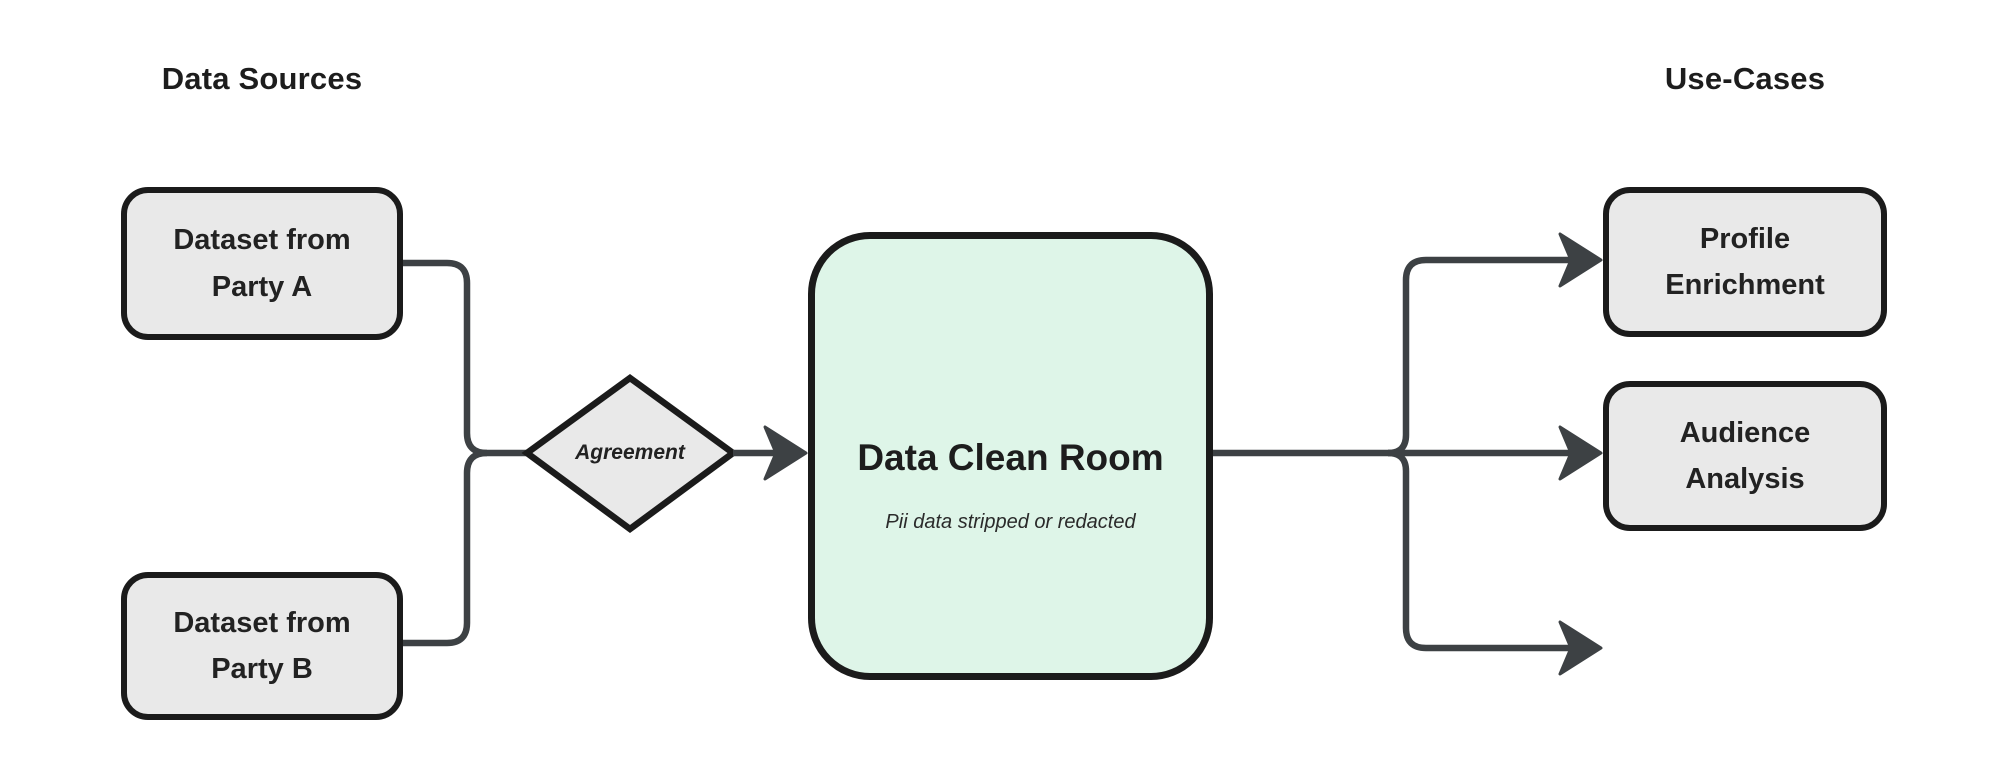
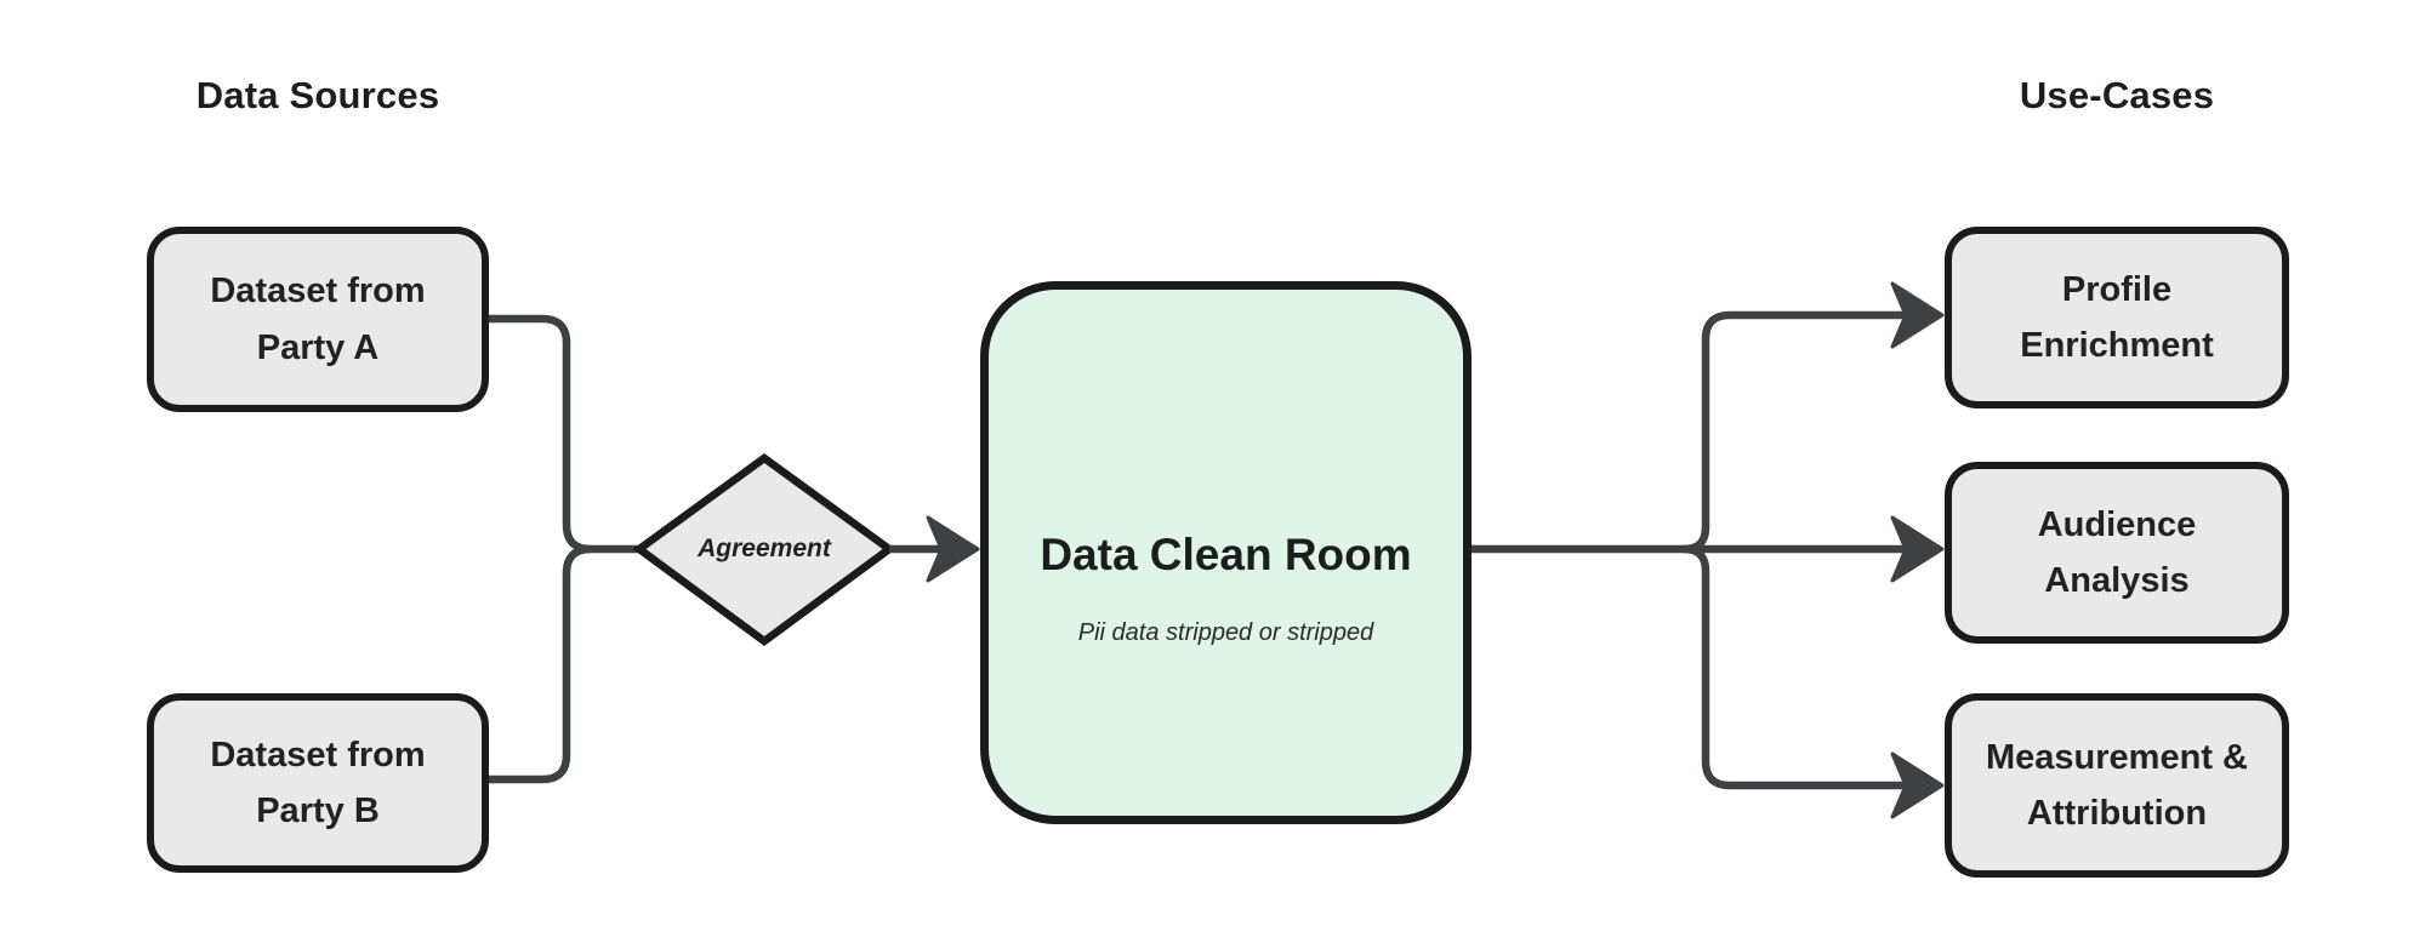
  Data Sources
  Use-Cases
  Dataset from Party A
  Dataset from Party B
  Agreement
  Data Clean Room
- Pii data stripped or redacted
+ Pii data stripped or stripped
  Profile Enrichment
  Audience Analysis
+ Measurement & Attribution
